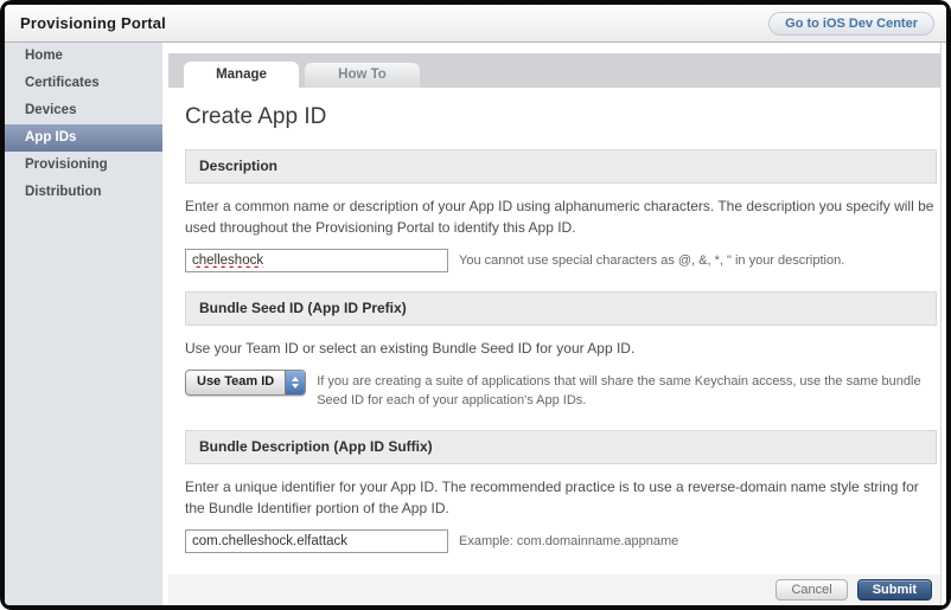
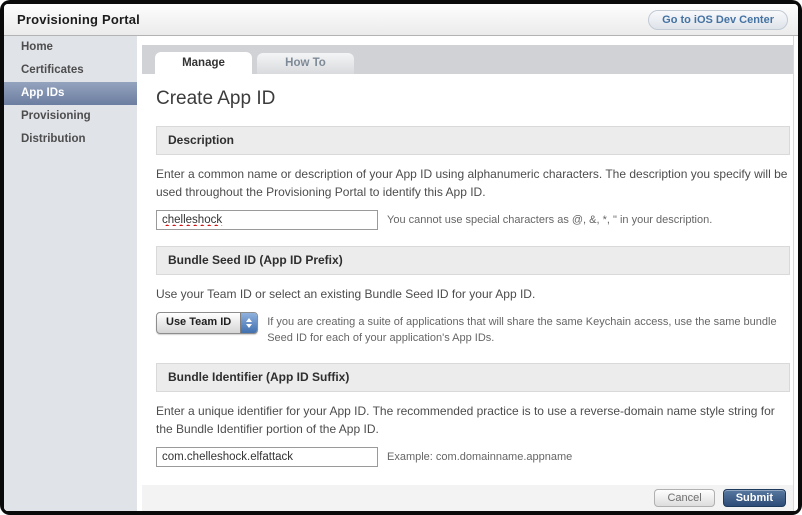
  Provisioning Portal
  Go to iOS Dev Center
  Home
  Certificates
- Devices
  App IDs
  Provisioning
  Distribution
  Manage
  How To
  Create App ID
  Description
  Enter a common name or description of your App ID using alphanumeric characters. The description you specify will be used throughout the Provisioning Portal to identify this App ID.
  chelleshock
  You cannot use special characters as @, &, *, " in your description.
  Bundle Seed ID (App ID Prefix)
  Use your Team ID or select an existing Bundle Seed ID for your App ID.
  Use Team ID
  If you are creating a suite of applications that will share the same Keychain access, use the same bundle Seed ID for each of your application's App IDs.
- Bundle Description (App ID Suffix)
+ Bundle Identifier (App ID Suffix)
  Enter a unique identifier for your App ID. The recommended practice is to use a reverse-domain name style string for the Bundle Identifier portion of the App ID.
  com.chelleshock.elfattack
  Example: com.domainname.appname
  Cancel
  Submit
